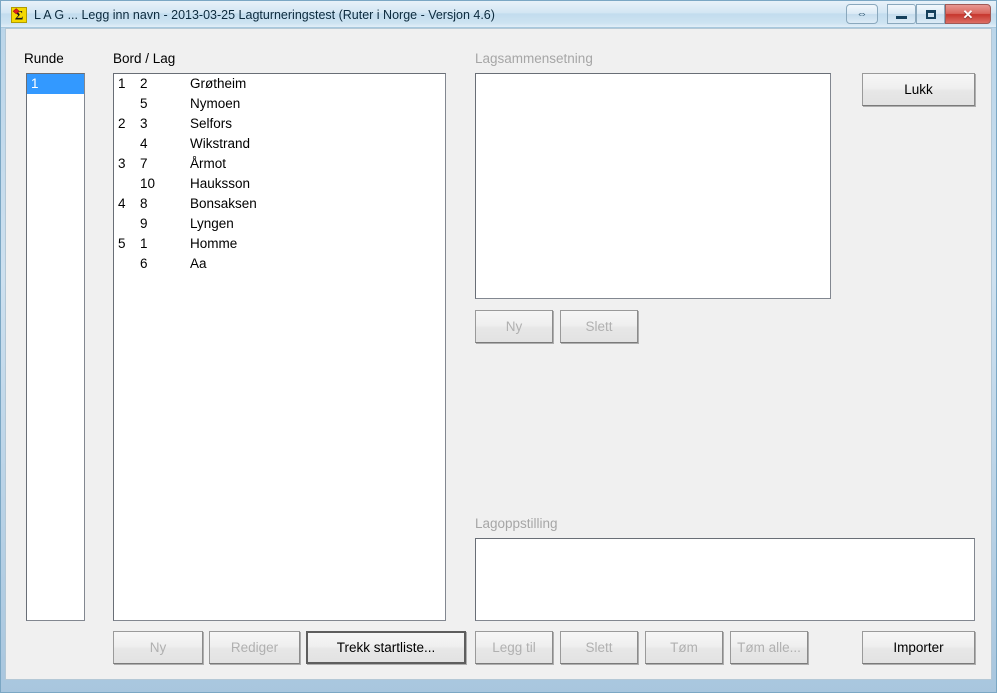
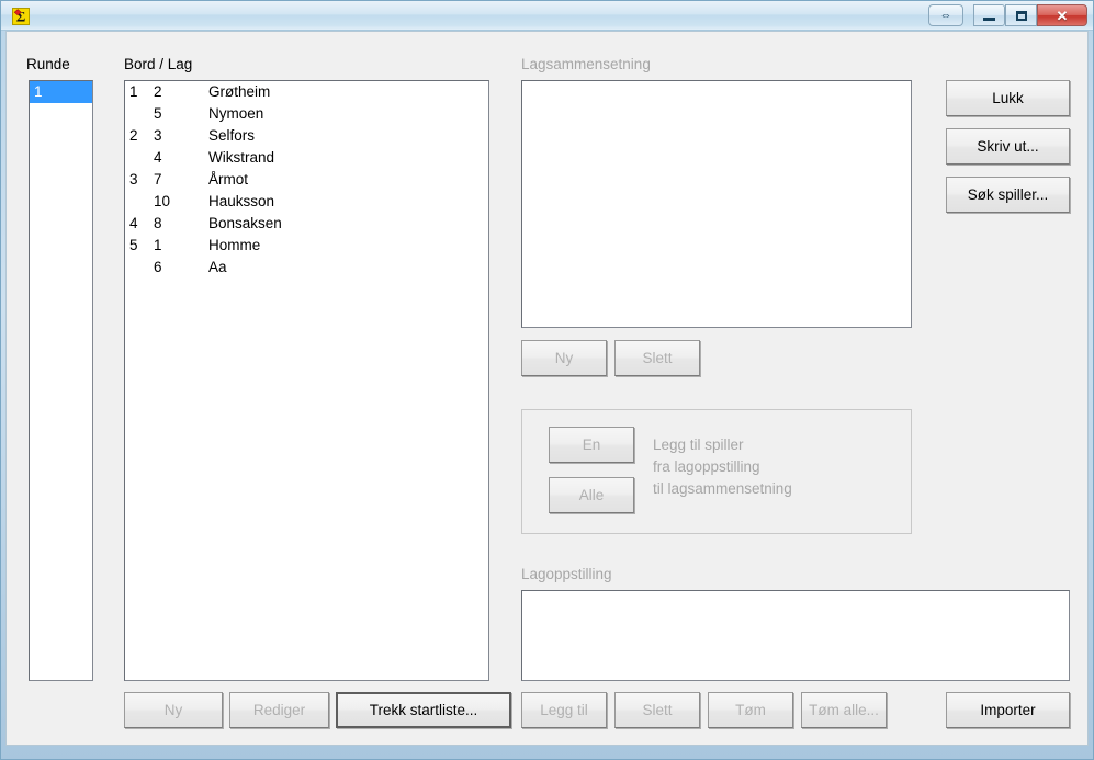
  Σ
- L A G ... Legg inn navn - 2013-03-25 Lagturneringstest (Ruter i Norge - Versjon 4.6)
  ⇔
  ✕
  Runde
  1
  Bord / Lag
  1
  2
  Grøtheim
  5
  Nymoen
  2
  3
  Selfors
  4
  Wikstrand
  3
  7
  Årmot
  10
  Hauksson
  4
  8
  Bonsaksen
- 9
- Lyngen
  5
  1
  Homme
  6
  Aa
  Ny
  Rediger
  Trekk startliste...
  Lagsammensetning
  Ny
  Slett
+ En
+ Alle
+ Legg til spiller
+ fra lagoppstilling
+ til lagsammensetning
  Lagoppstilling
  Legg til
  Slett
  Tøm
  Tøm alle...
  Importer
  Lukk
+ Skriv ut...
+ Søk spiller...
